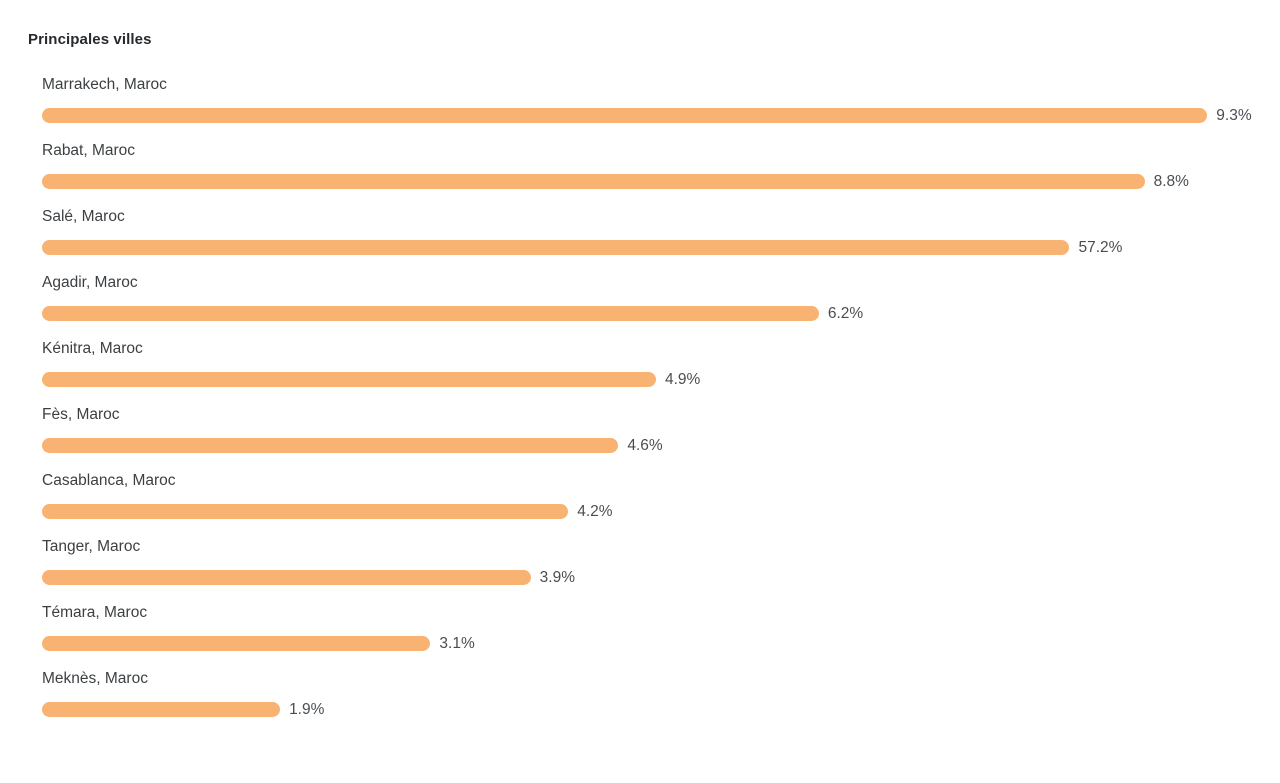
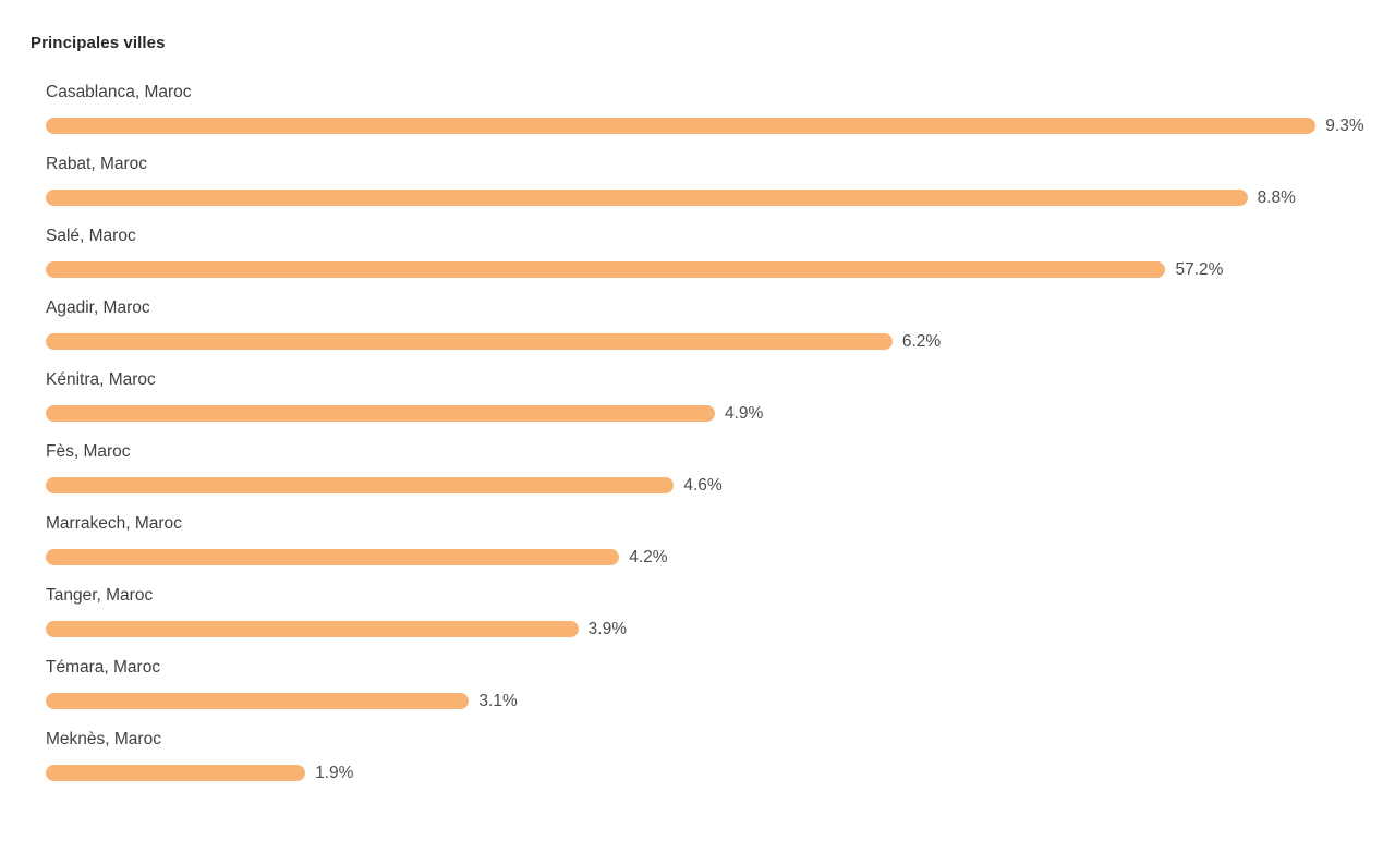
  Principales villes
- Marrakech, Maroc
+ Casablanca, Maroc
  9.3%
  Rabat, Maroc
  8.8%
  Salé, Maroc
  57.2%
  Agadir, Maroc
  6.2%
  Kénitra, Maroc
  4.9%
  Fès, Maroc
  4.6%
- Casablanca, Maroc
+ Marrakech, Maroc
  4.2%
  Tanger, Maroc
  3.9%
  Témara, Maroc
  3.1%
  Meknès, Maroc
  1.9%
